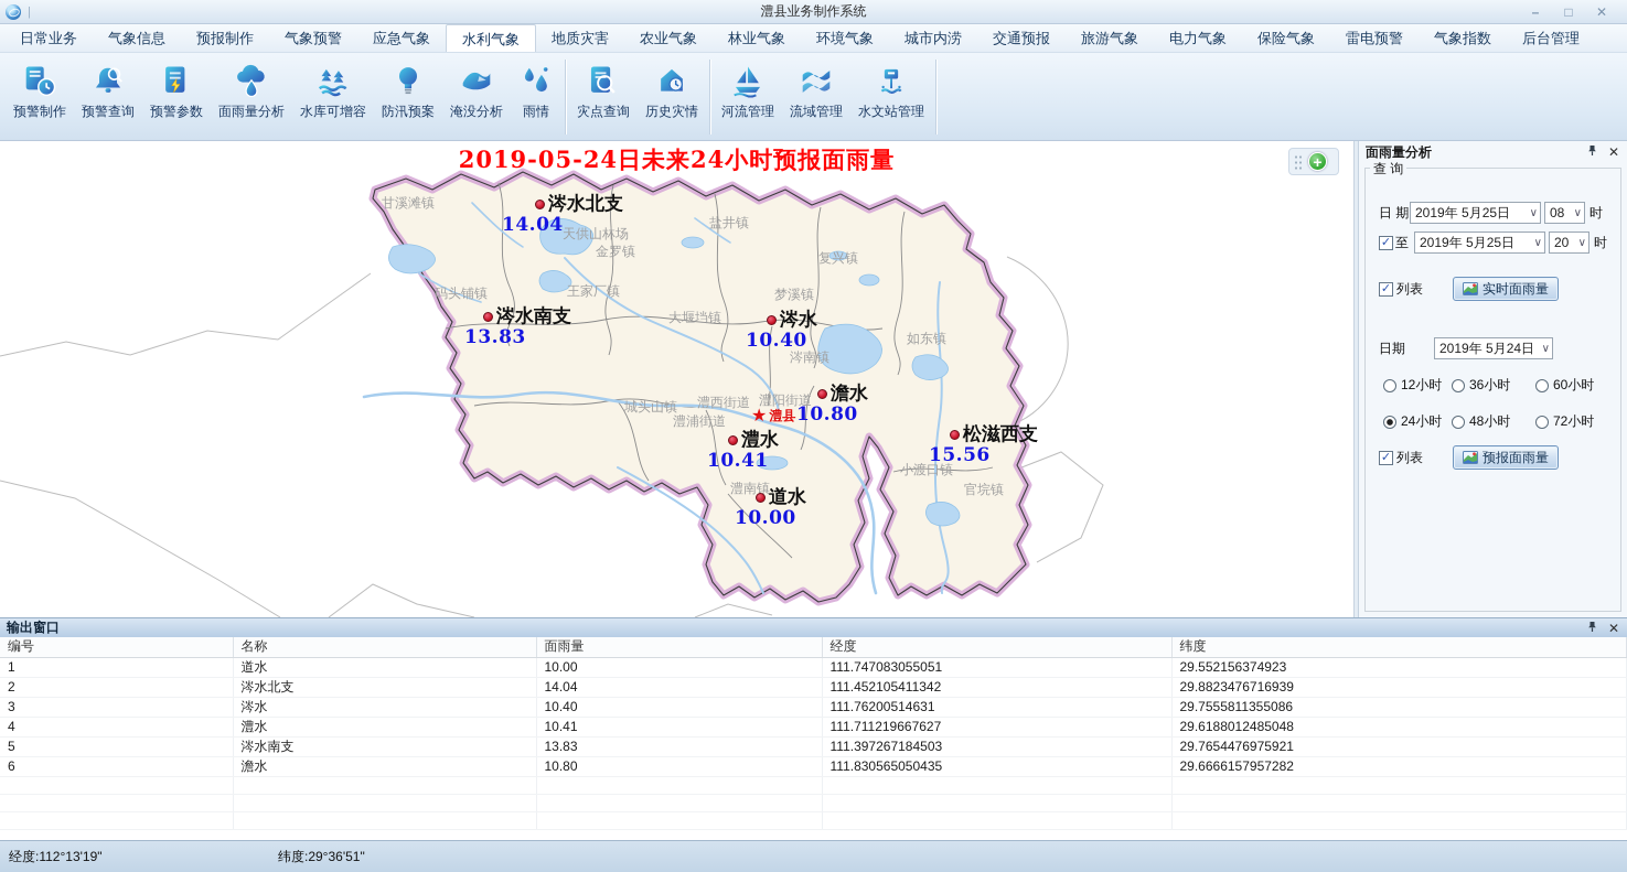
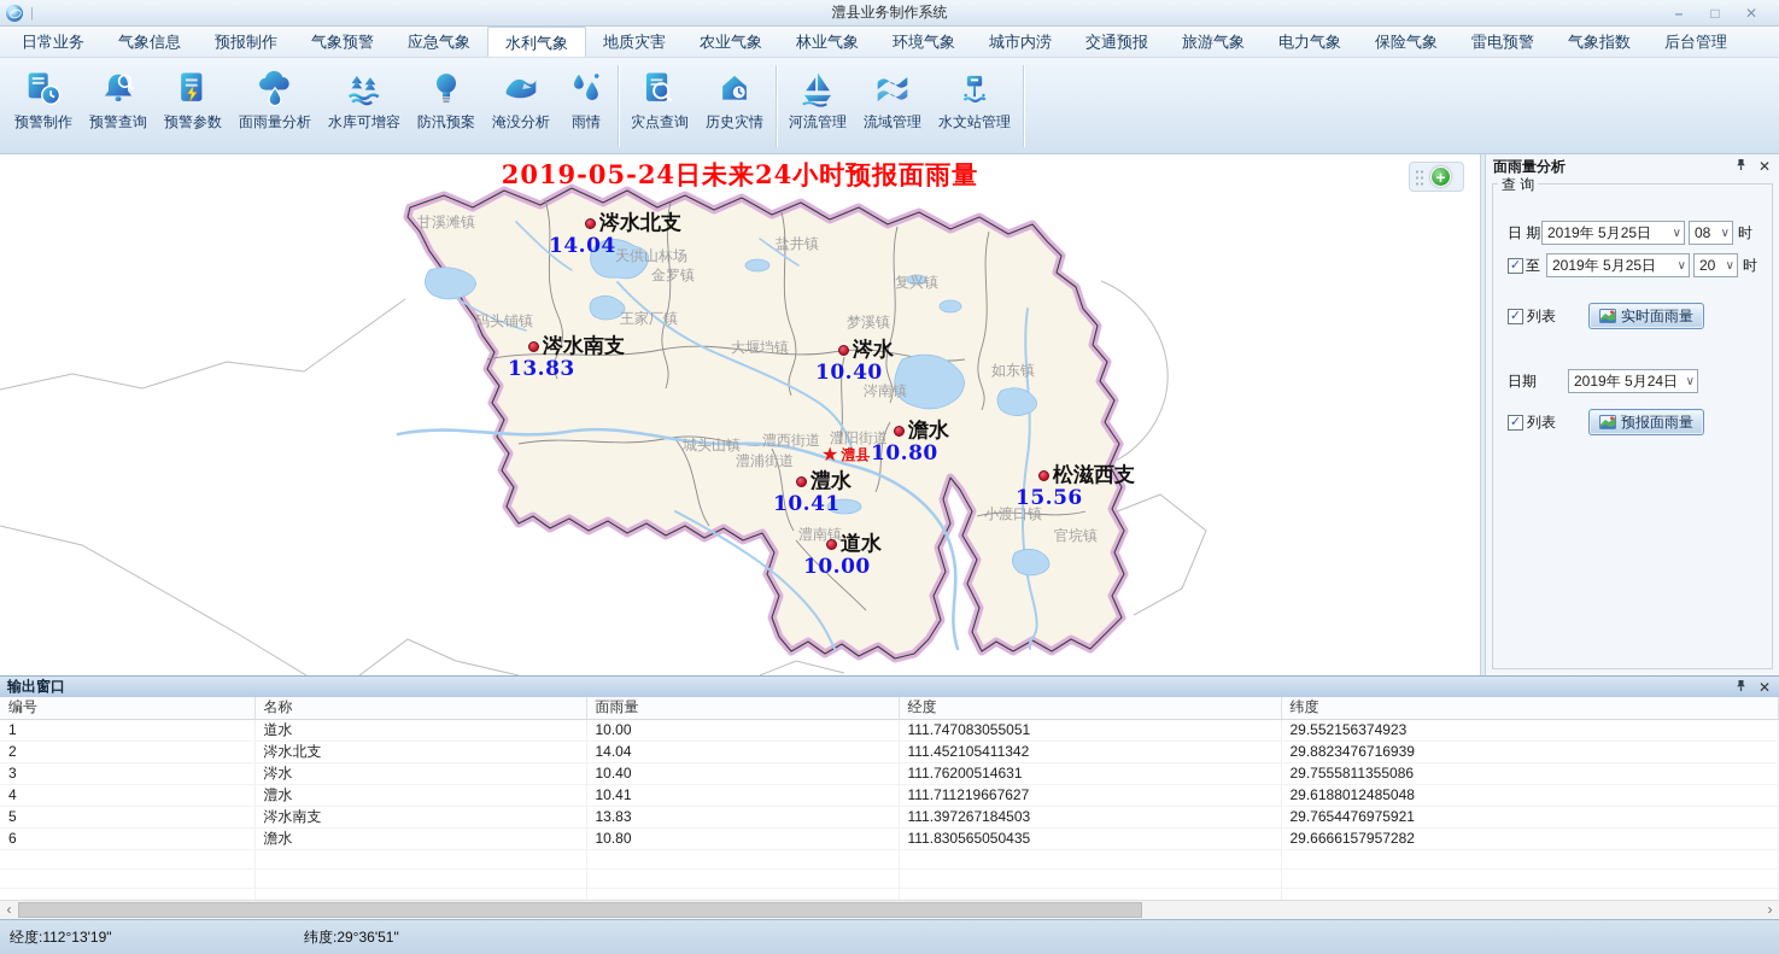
  |
  澧县业务制作系统
  –
  □
  ✕
  日常业务
  气象信息
  预报制作
  气象预警
  应急气象
  水利气象
  地质灾害
  农业气象
  林业气象
  环境气象
  城市内涝
  交通预报
  旅游气象
  电力气象
  保险气象
  雷电预警
  气象指数
  后台管理
  预警制作
  预警查询
  预警参数
  面雨量分析
  水库可增容
  防汛预案
  淹没分析
  雨情
  灾点查询
  历史灾情
  河流管理
  流域管理
  水文站管理
  2019-05-24日未来24小时预报面雨量
  甘溪滩镇
  盐井镇
  天供山林场
  金罗镇
  复兴镇
  码头铺镇
  王家厂镇
  大堰垱镇
  梦溪镇
  涔南镇
  如东镇
  城头山镇
  澧西街道
  澧阳街道
  澧浦街道
  澧南镇
  小渡口镇
  官垸镇
  涔水北支
  14.04
  涔水南支
  13.83
  涔水
  10.40
  澹水
  10.80
  澧水
  10.41
  道水
  10.00
  松滋西支
  15.56
  ★
  澧县
  +
  面雨量分析
  ✕
  查 询
  日 期
  2019年 5月25日
  ∨
  08
  ∨
  时
  ✓
  至
  2019年 5月25日
  ∨
  20
  ∨
  时
  ✓
  列表
  实时面雨量
  日期
  2019年 5月24日
  ∨
- 12小时
- 36小时
- 60小时
- 24小时
- 48小时
- 72小时
  ✓
  列表
  预报面雨量
  输出窗口
  ✕
  编号	名称	面雨量	经度	纬度
  1	道水	10.00	111.747083055051	29.552156374923
  2	涔水北支	14.04	111.452105411342	29.8823476716939
  3	涔水	10.40	111.76200514631	29.7555811355086
  4	澧水	10.41	111.711219667627	29.6188012485048
  5	涔水南支	13.83	111.397267184503	29.7654476975921
  6	澹水	10.80	111.830565050435	29.6666157957282
+ ‹
+ ›
  经度:112°13'19"
  纬度:29°36'51"
